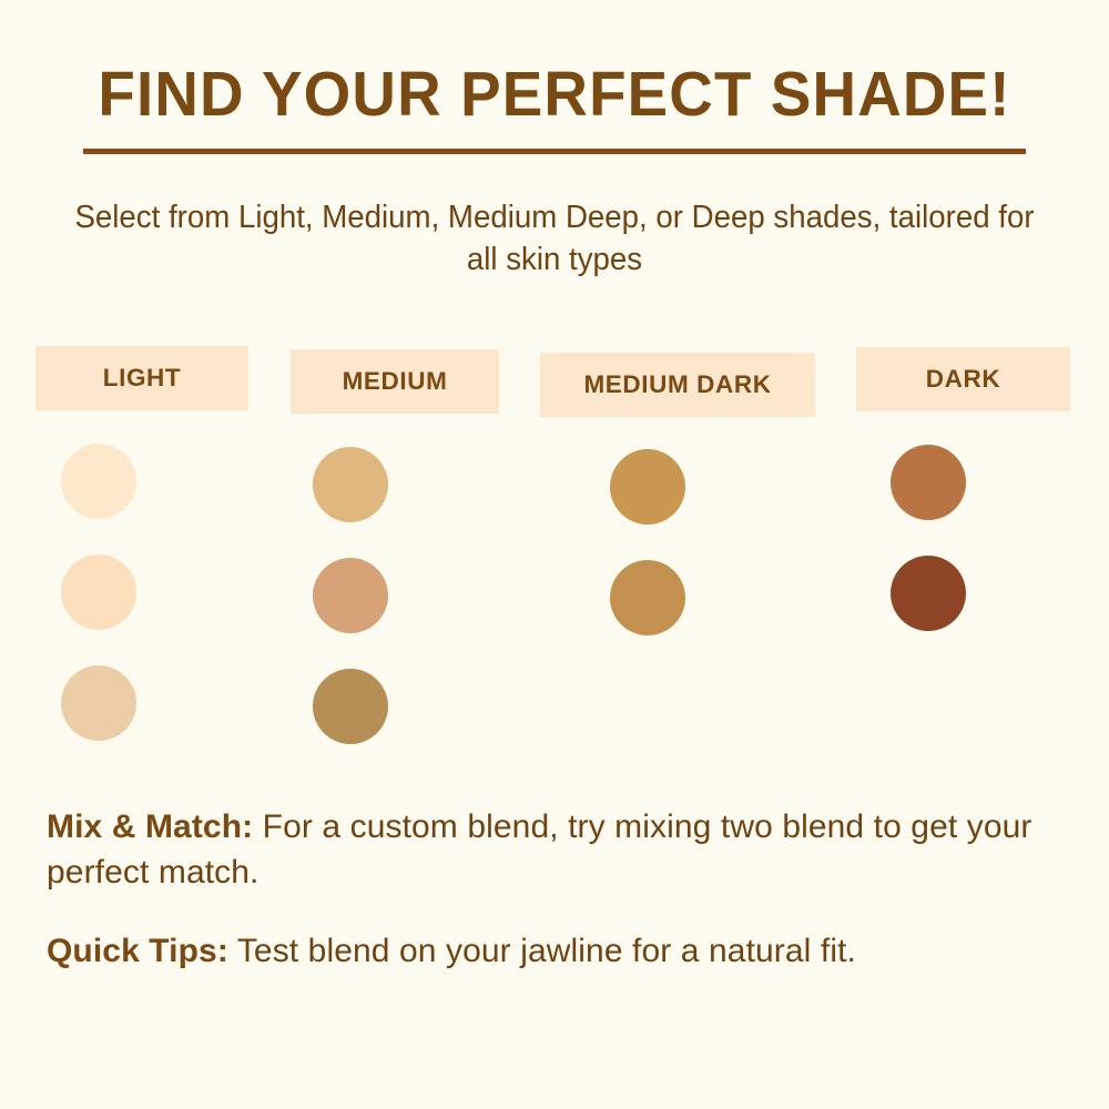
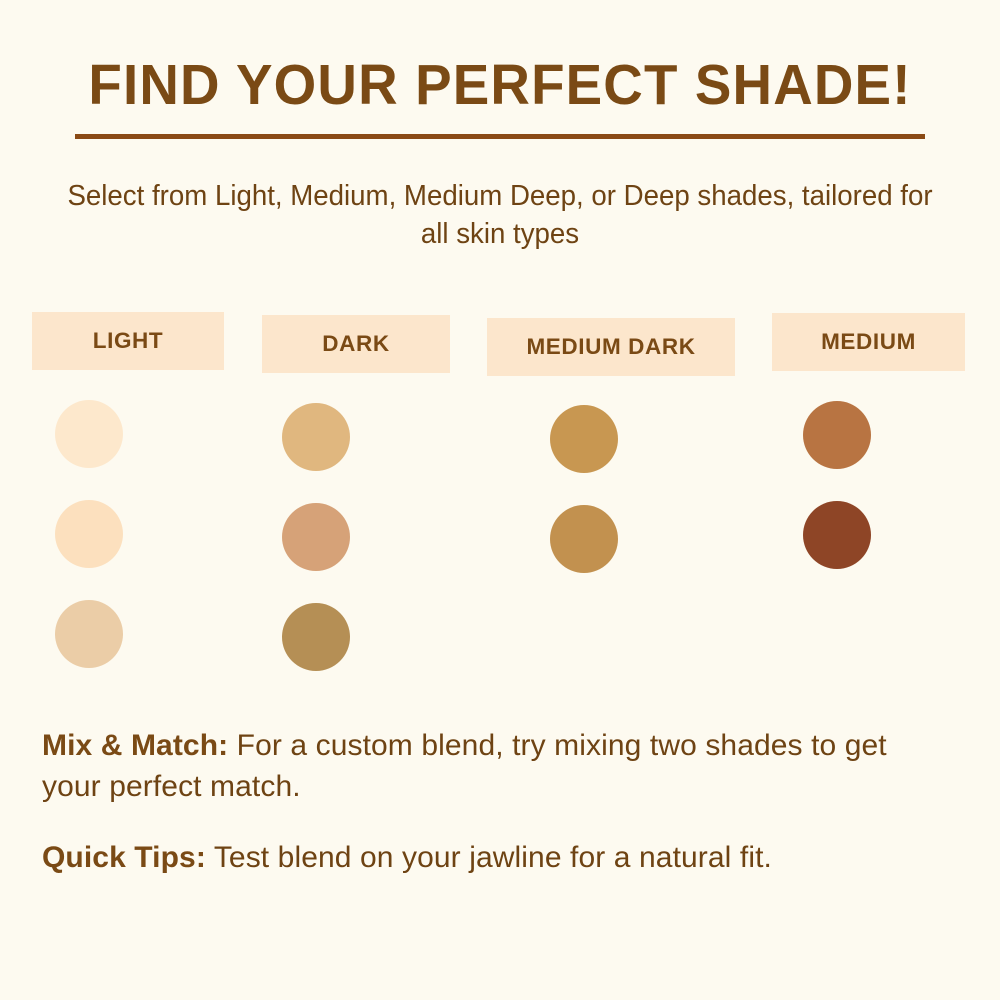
  FIND YOUR PERFECT SHADE!
  Select from Light, Medium, Medium Deep, or Deep shades, tailored for all skin types
  LIGHT
- MEDIUM
+ DARK
  MEDIUM DARK
- DARK
+ MEDIUM
- Mix & Match: For a custom blend, try mixing two blend to get your perfect match.
+ Mix & Match: For a custom blend, try mixing two shades to get your perfect match.
  Quick Tips: Test blend on your jawline for a natural fit.
